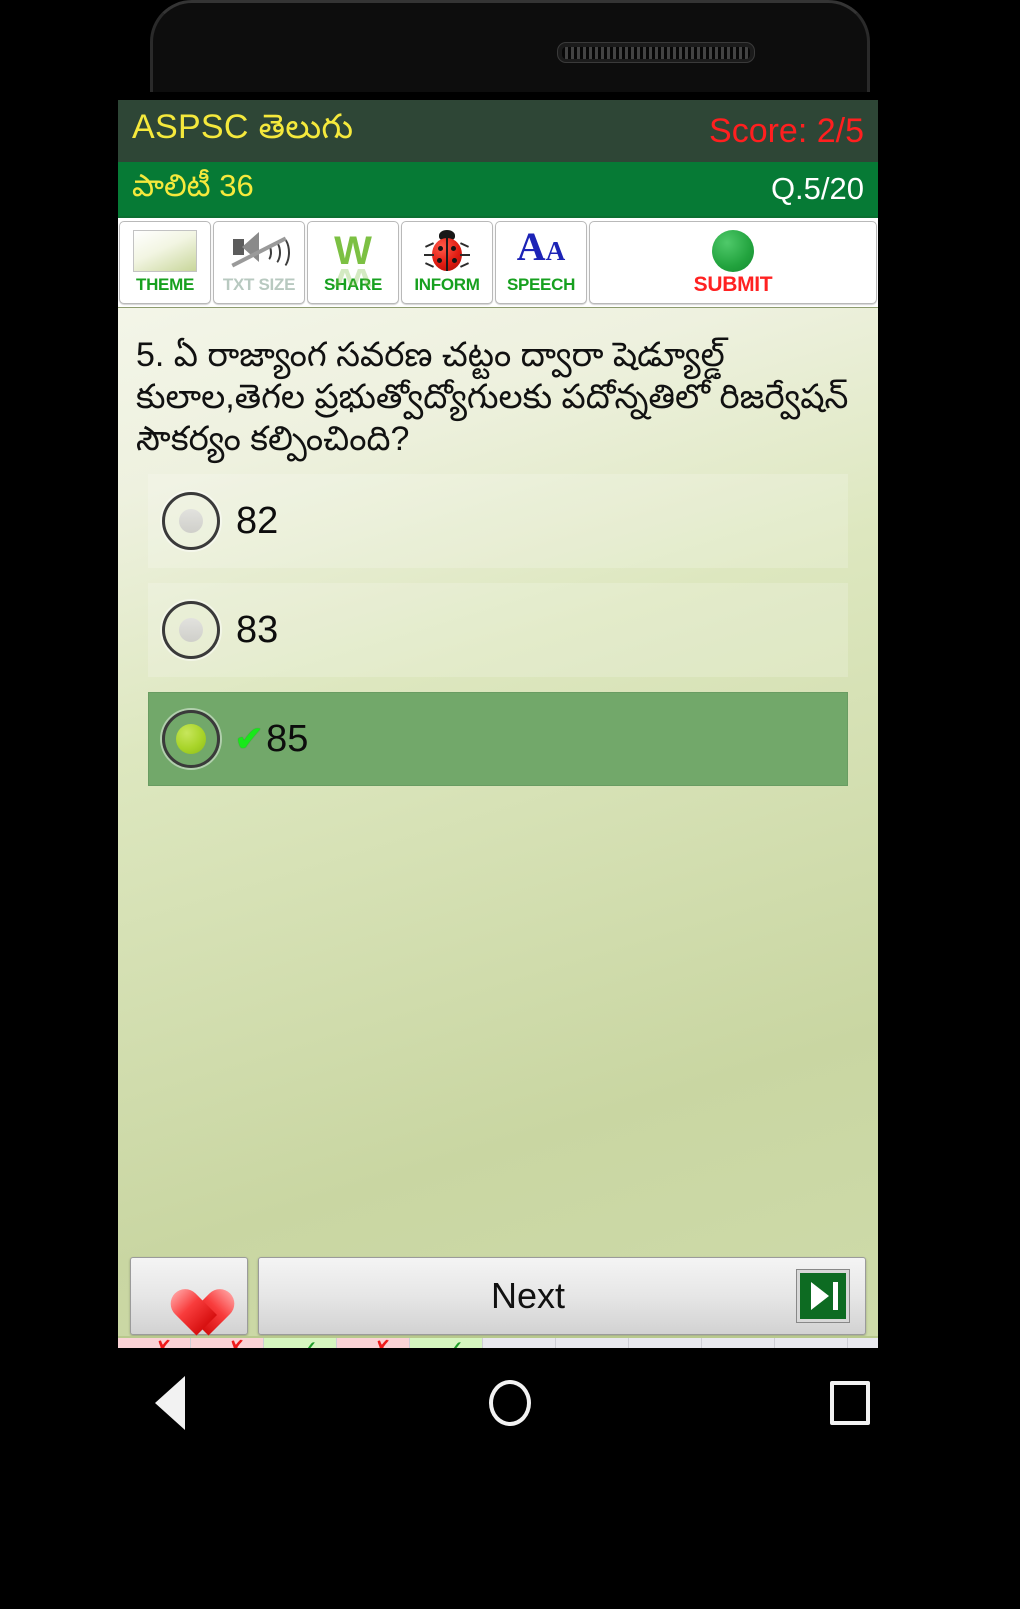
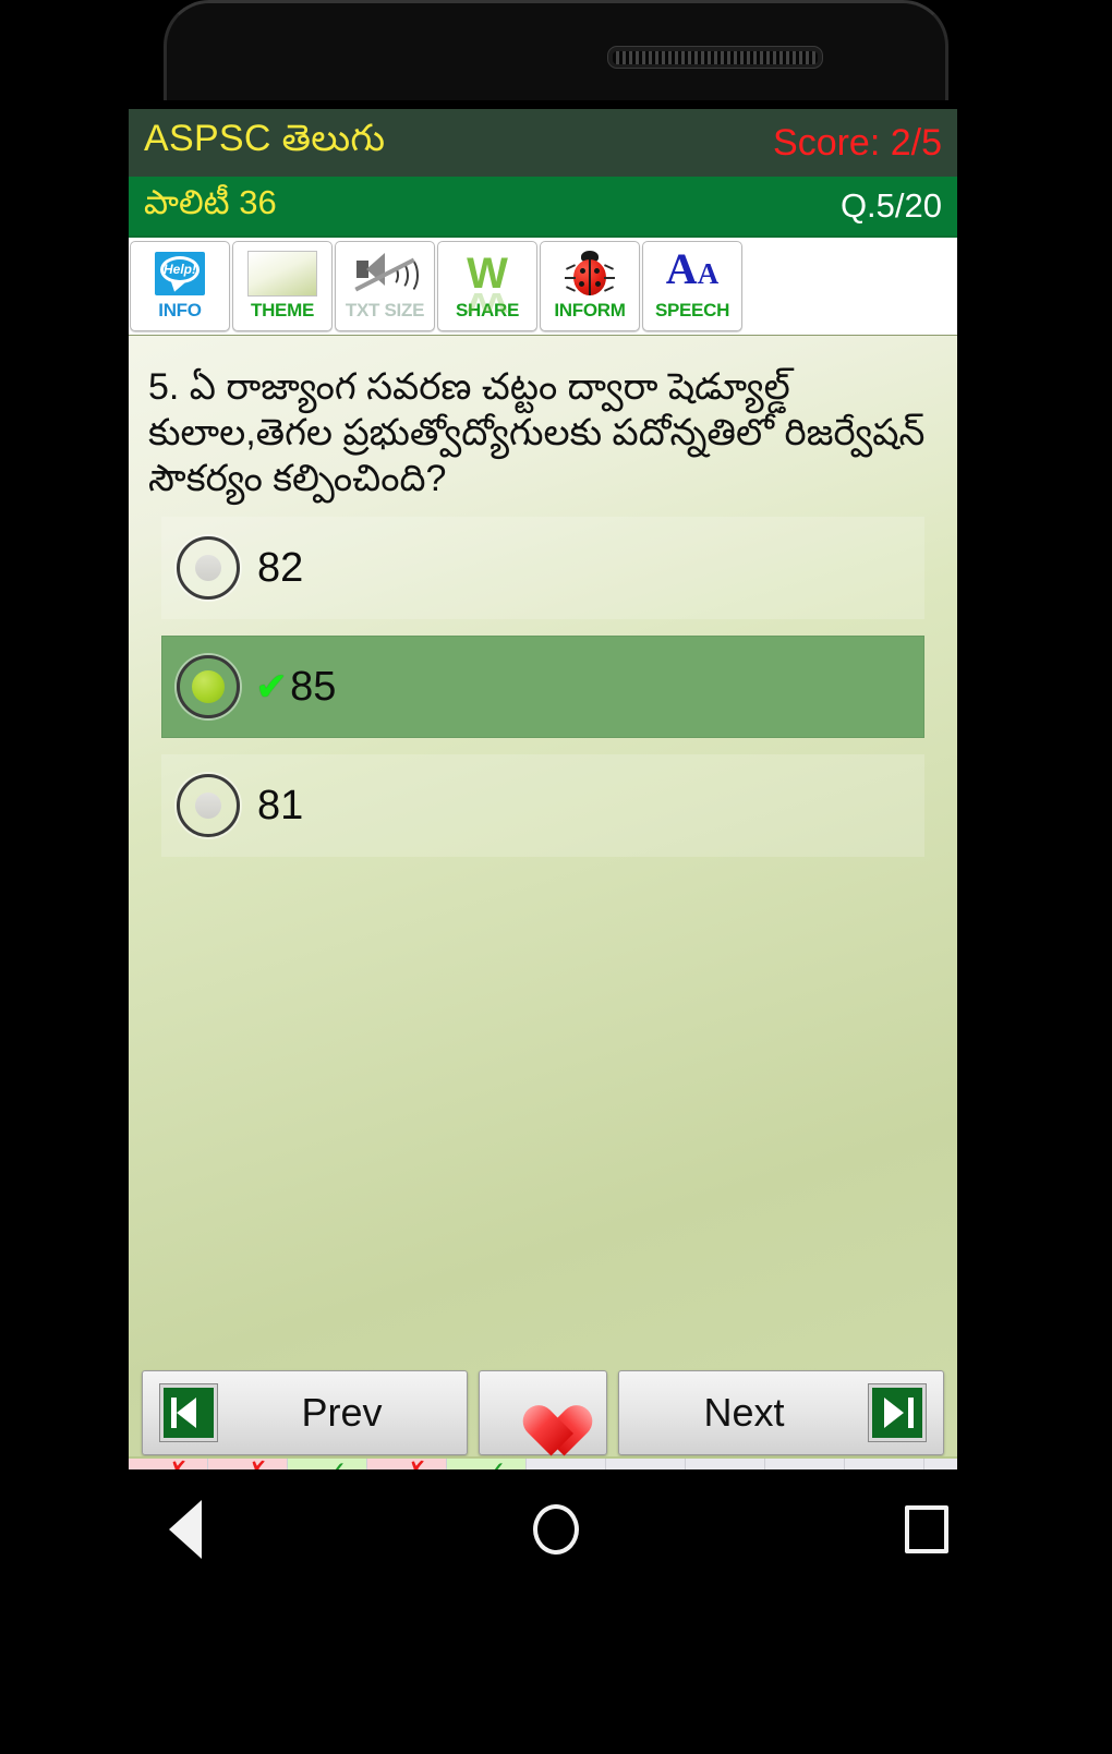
  ASPSC తెలుగు
  Score: 2/5
  పాలిటీ 36
  Q.5/20
+ Help!
+ INFO
  THEME
  TXT SIZE
  W
  SHARE
  INFORM
  AA
  SPEECH
- SUBMIT
  5. ఏ రాజ్యాంగ సవరణ చట్టం ద్వారా షెడ్యూల్డ్ కులాల,తెగల ప్రభుత్వోద్యోగులకు పదోన్నతిలో రిజర్వేషన్ సౌకర్యం కల్పించింది?
  82
- 83
  ✔
  85
+ 81
+ Prev
  Next
